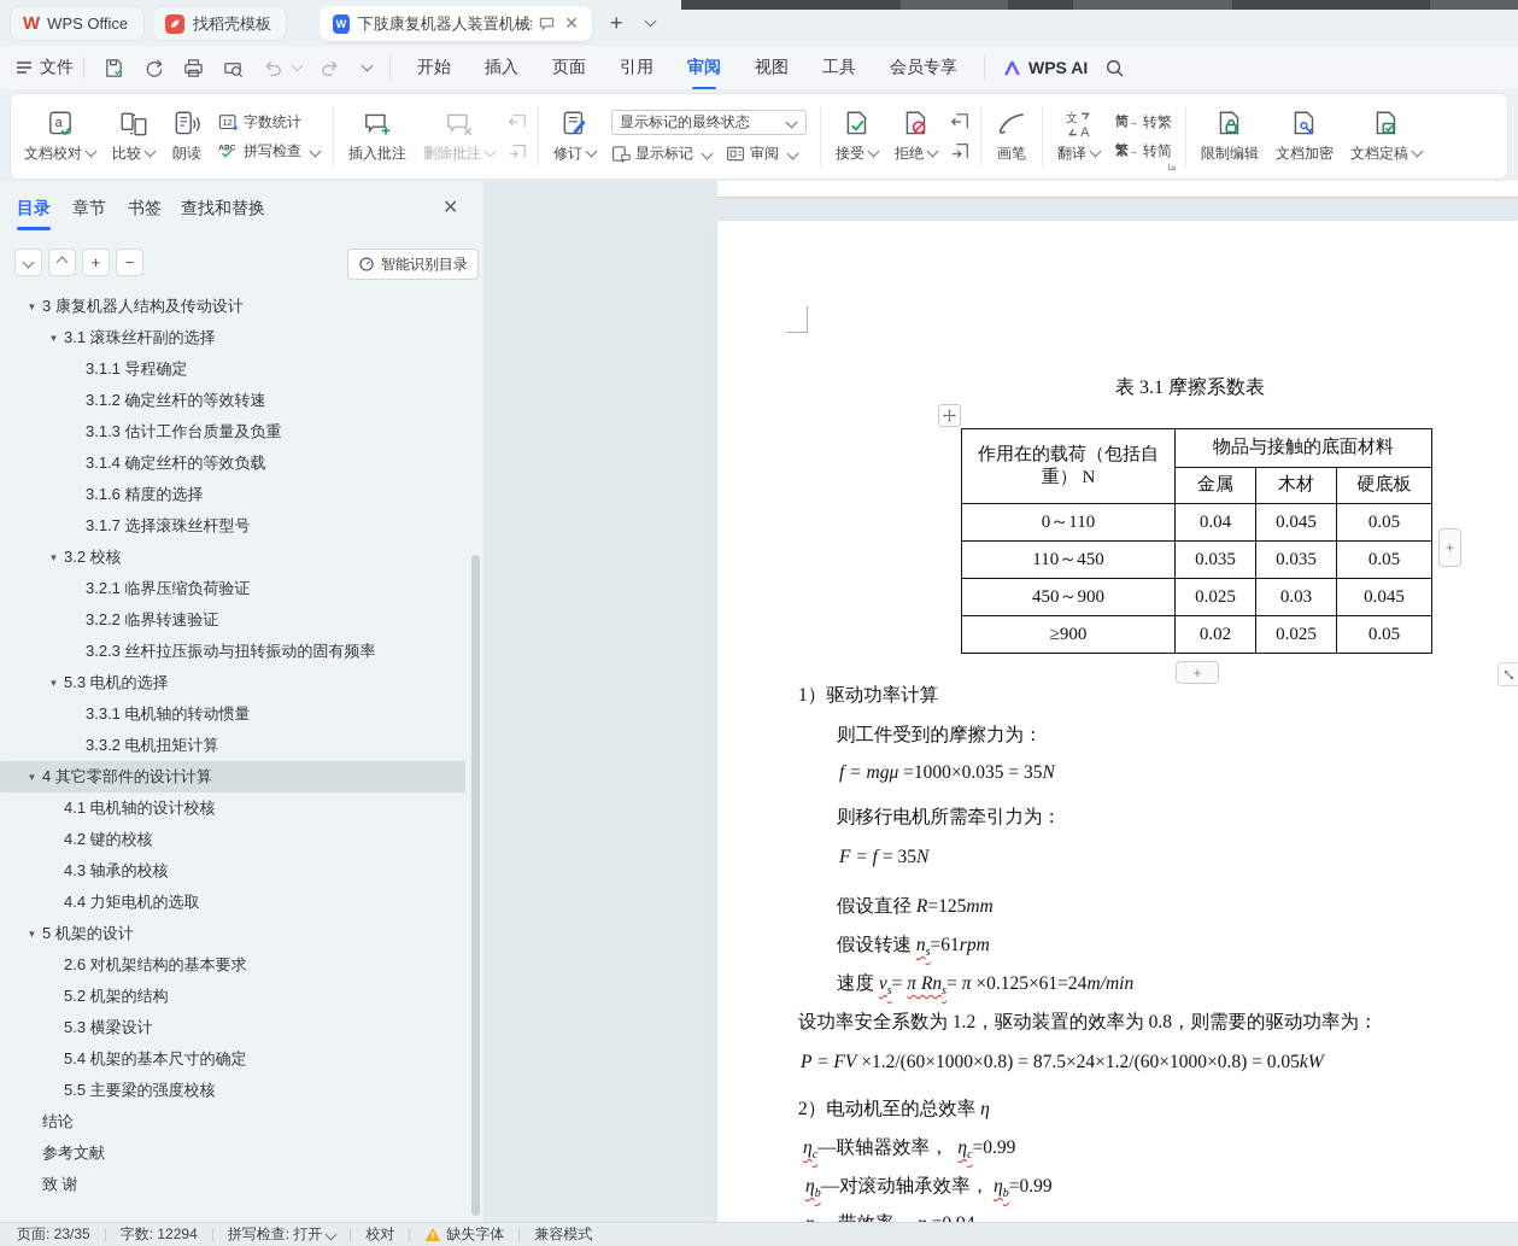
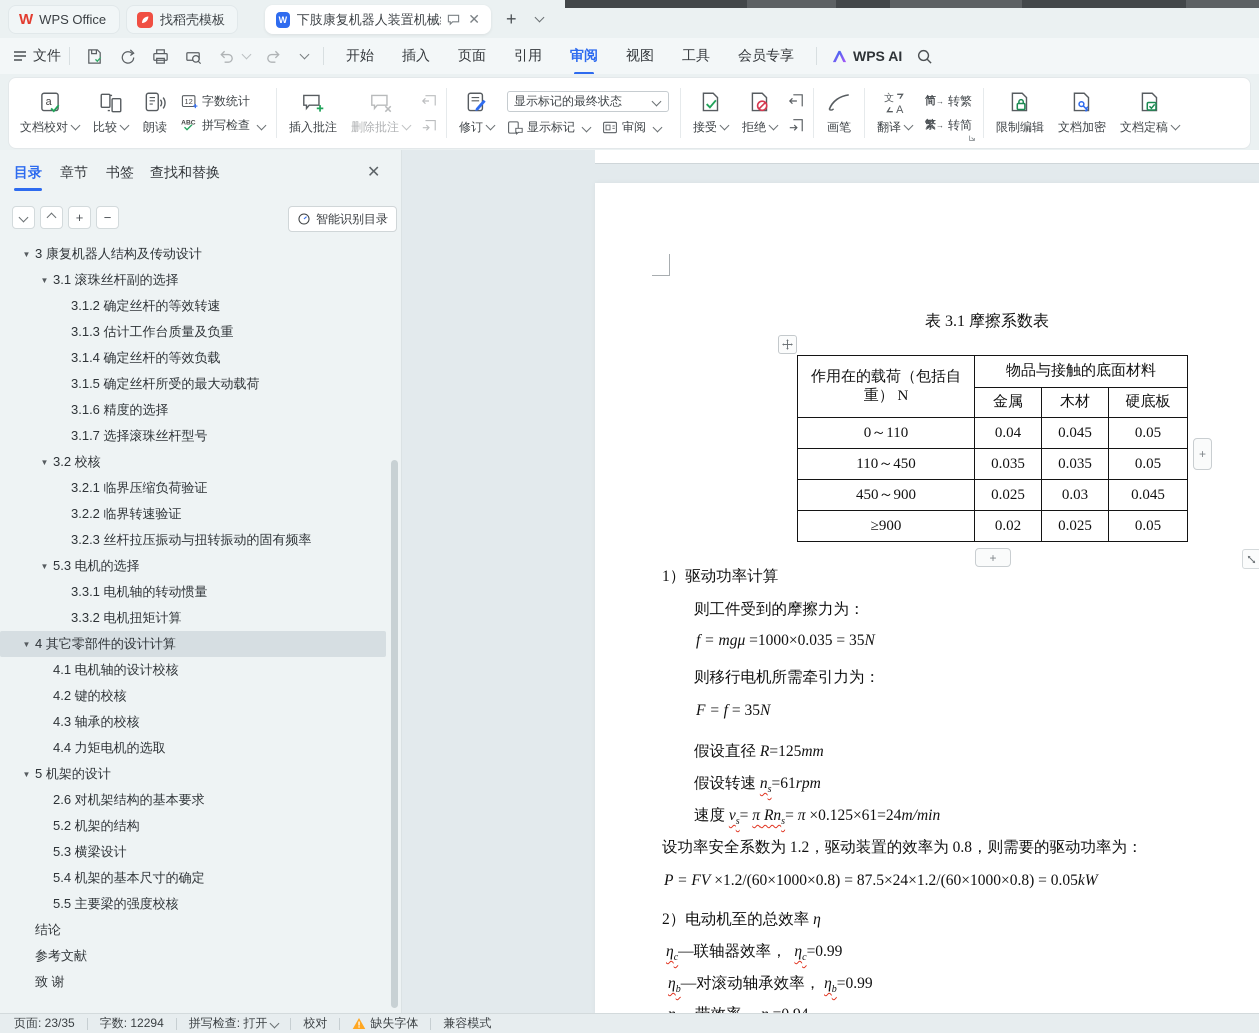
  W
  WPS Office
  找稻壳模板
  W
  下肢康复机器人装置机械
  ✕
  +
  文件
  开始
  插入
  页面
  引用
  审阅
  视图
  工具
  会员专享
  WPS AI
  a
  文档校对
  比较
  朗读
  12
  字数统计
  拼写检查
  插入批注
  删除批注
  修订
  显示标记的最终状态
  显示标记
  审阅
  接受
  拒绝
  画笔
  文
  A
  翻译
  简→
  转繁
  繁→
  转简
  限制编辑
  文档加密
  文档定稿
  目录
  章节
  书签
  查找和替换
  ✕
  +
  −
  智能识别目录
  ▼
  3 康复机器人结构及传动设计
  ▼
  3.1 滚珠丝杆副的选择
- 3.1.1 导程确定
  3.1.2 确定丝杆的等效转速
  3.1.3 估计工作台质量及负重
  3.1.4 确定丝杆的等效负载
+ 3.1.5 确定丝杆所受的最大动载荷
  3.1.6 精度的选择
  3.1.7 选择滚珠丝杆型号
  ▼
  3.2 校核
  3.2.1 临界压缩负荷验证
  3.2.2 临界转速验证
  3.2.3 丝杆拉压振动与扭转振动的固有频率
  ▼
  5.3 电机的选择
  3.3.1 电机轴的转动惯量
  3.3.2 电机扭矩计算
  ▼
  4 其它零部件的设计计算
  4.1 电机轴的设计校核
  4.2 键的校核
  4.3 轴承的校核
  4.4 力矩电机的选取
  ▼
  5 机架的设计
  2.6 对机架结构的基本要求
  5.2 机架的结构
  5.3 横梁设计
  5.4 机架的基本尺寸的确定
  5.5 主要梁的强度校核
  结论
  参考文献
  致 谢
  表 3.1 摩擦系数表
  作用在的载荷（包括自 重） N	物品与接触的底面材料
  金属	木材	硬底板
  0～110	0.04	0.045	0.05
  110～450	0.035	0.035	0.05
  450～900	0.025	0.03	0.045
  ≥900	0.02	0.025	0.05
  +
  +
  1）驱动功率计算
  则工件受到的摩擦力为：
  f = mgμ =1000×0.035 = 35N
  则移行电机所需牵引力为：
  F = f = 35N
  假设直径 R=125mm
  假设转速 ns=61rpm
  速度 vs= π Rns= π ×0.125×61=24m/min
  设功率安全系数为 1.2，驱动装置的效率为 0.8，则需要的驱动功率为：
  P = FV ×1.2/(60×1000×0.8) = 87.5×24×1.2/(60×1000×0.8) = 0.05kW
  2）电动机至的总效率 η
  ηc—联轴器效率， ηc=0.99
  ηb—对滚动轴承效率， ηb=0.99
  页面: 23/35
  字数: 12294
  拼写检查: 打开
  校对
  缺失字体
  兼容模式
